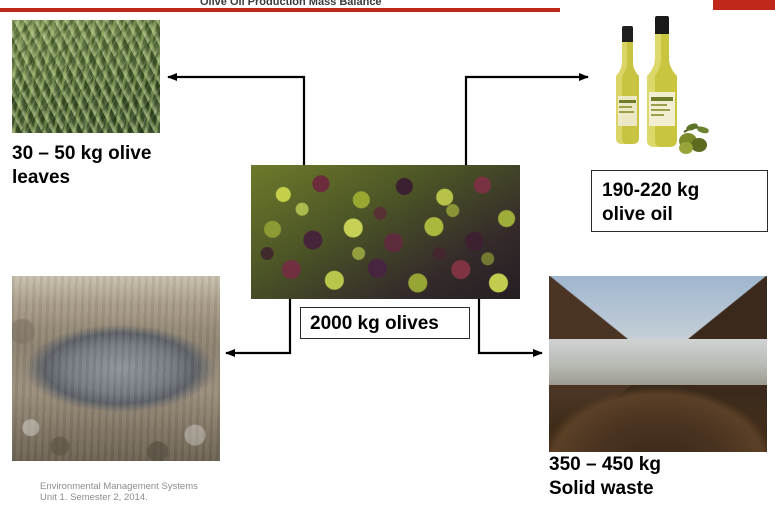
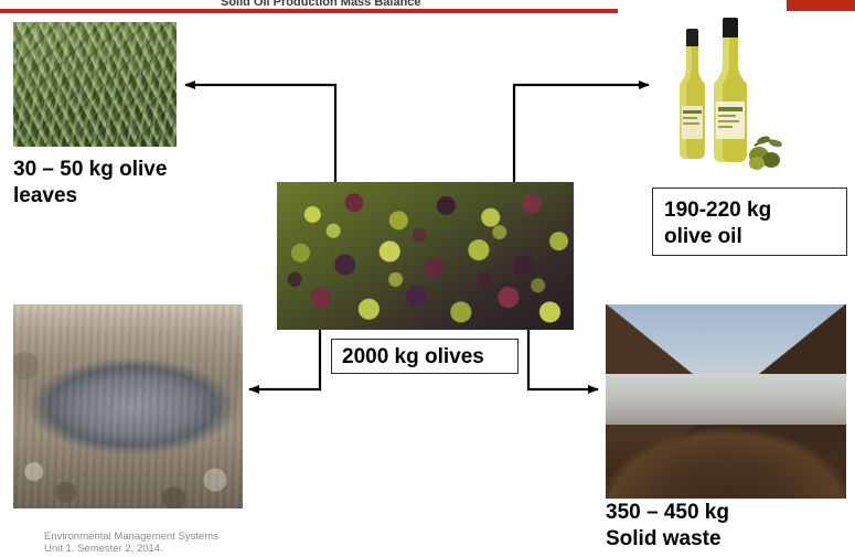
- Olive Oil Production Mass Balance
+ Solid Oil Production Mass Balance
  30 – 50 kg olive
  leaves
  350 – 450 kg
  Solid waste
  190-220 kg
  olive oil
  2000 kg olives
  Environmental Management Systems
  Unit 1. Semester 2, 2014.
